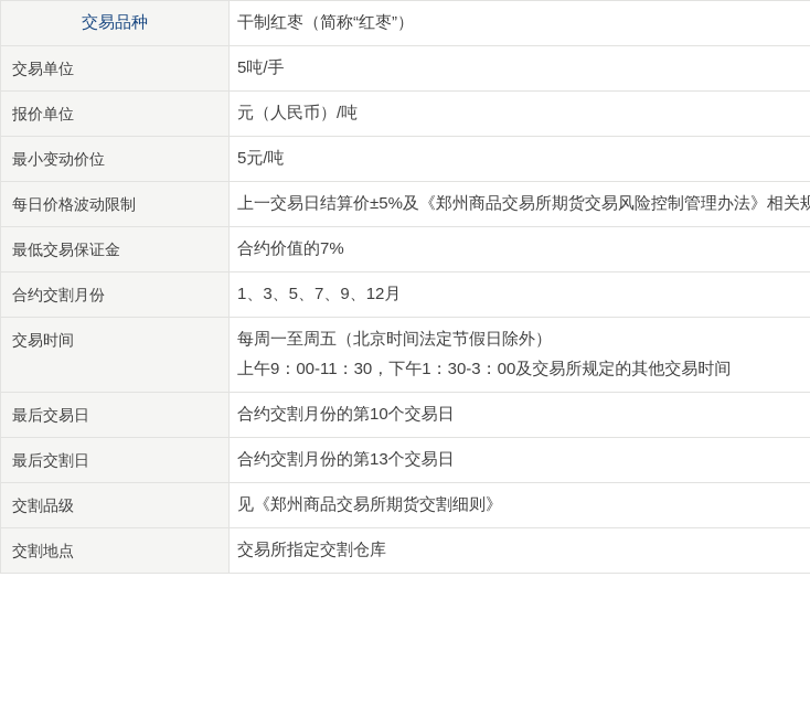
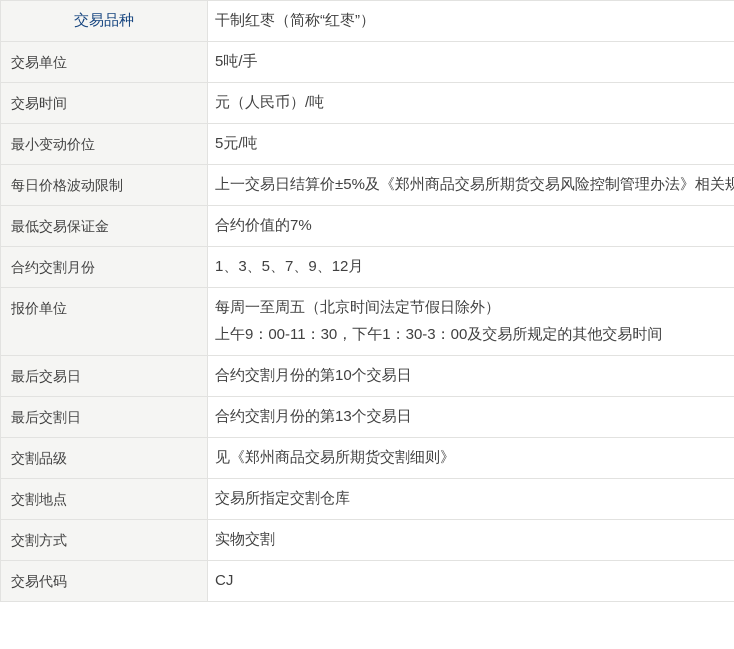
  交易品种	干制红枣（简称“红枣”）
  交易单位	5吨/手
- 报价单位	元（人民币）/吨
+ 交易时间	元（人民币）/吨
  最小变动价位	5元/吨
  每日价格波动限制	上一交易日结算价±5%及《郑州商品交易所期货交易风险控制管理办法》相关规
  最低交易保证金	合约价值的7%
  合约交割月份	1、3、5、7、9、12月
- 交易时间	每周一至周五（北京时间法定节假日除外） 上午9：00-11：30，下午1：30-3：00及交易所规定的其他交易时间
+ 报价单位	每周一至周五（北京时间法定节假日除外） 上午9：00-11：30，下午1：30-3：00及交易所规定的其他交易时间
  最后交易日	合约交割月份的第10个交易日
  最后交割日	合约交割月份的第13个交易日
  交割品级	见《郑州商品交易所期货交割细则》
  交割地点	交易所指定交割仓库
+ 交割方式	实物交割
+ 交易代码	CJ
